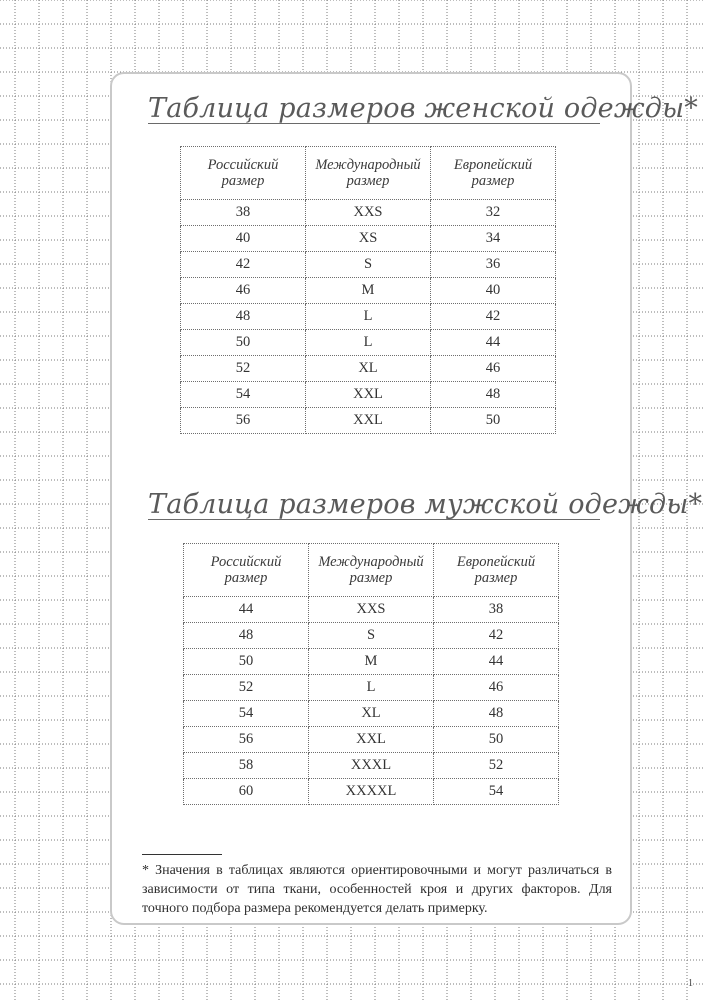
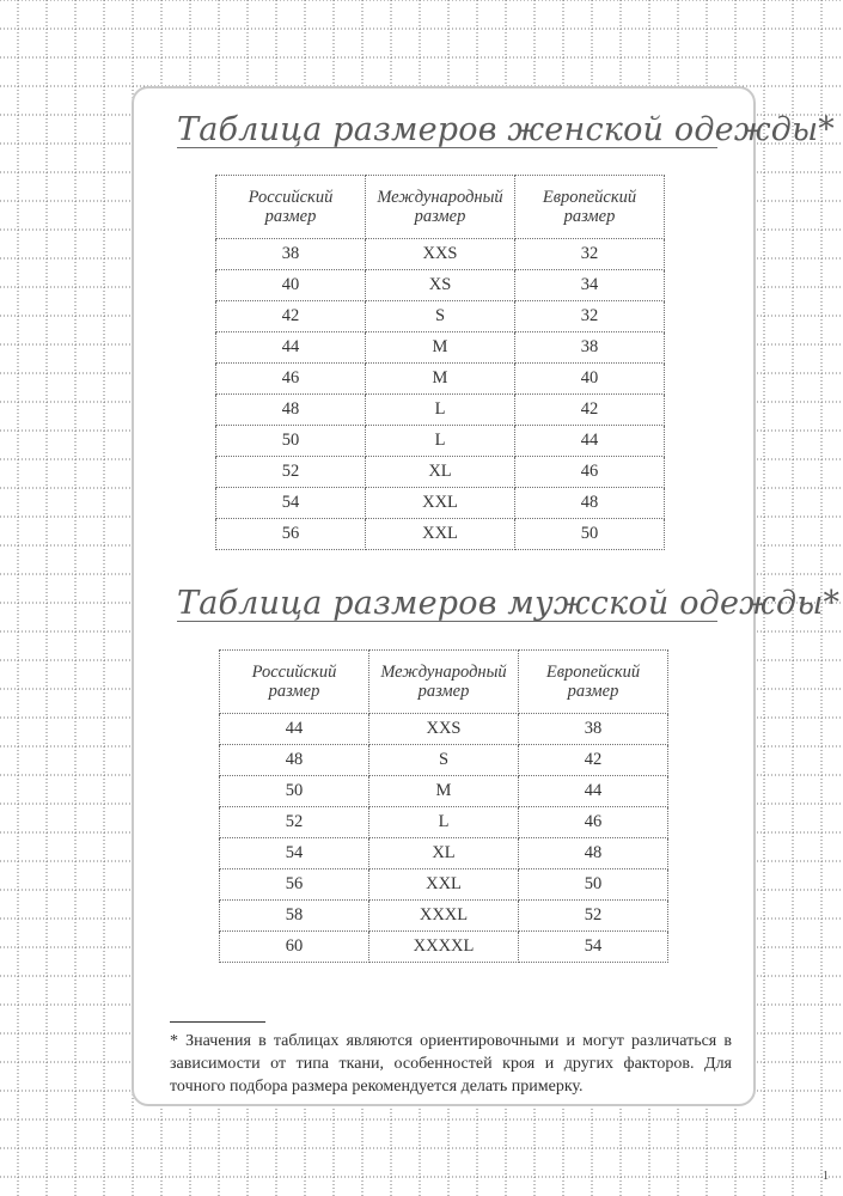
  Таблица размеров женской одежды*
  Российский размер	Международный размер	Европейский размер
  38	XXS	32
  40	XS	34
- 42	S	36
+ 42	S	32
+ 44	M	38
  46	M	40
  48	L	42
  50	L	44
  52	XL	46
  54	XXL	48
  56	XXL	50
  Таблица размеров мужской одежды*
  Российский размер	Международный размер	Европейский размер
  44	XXS	38
  48	S	42
  50	M	44
  52	L	46
  54	XL	48
  56	XXL	50
  58	XXXL	52
  60	XXXXL	54
  * Значения в таблицах являются ориентировочными и могут различаться в зависимости от типа ткани, особенностей кроя и других факторов. Для точного подбора размера рекомендуется делать примерку.
  1
